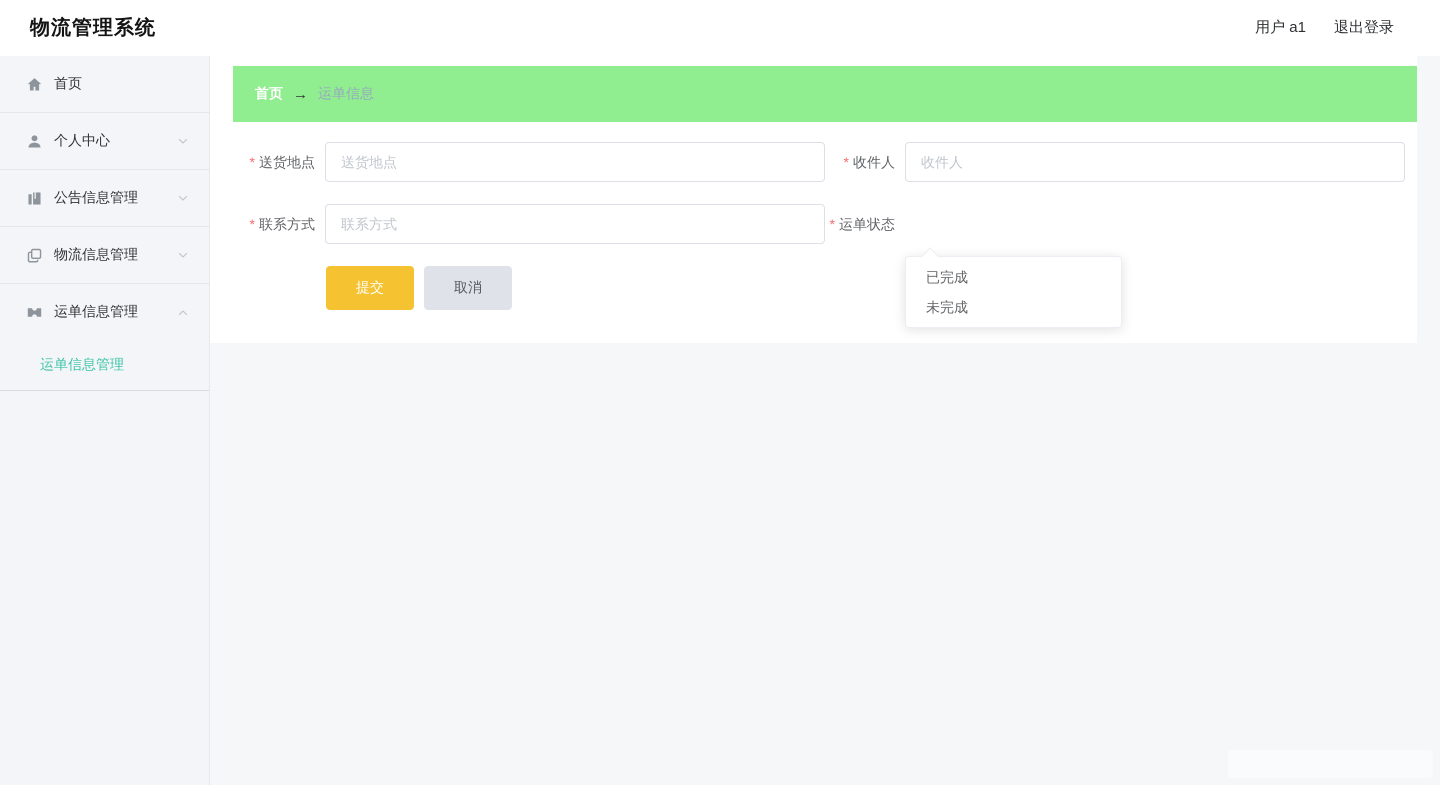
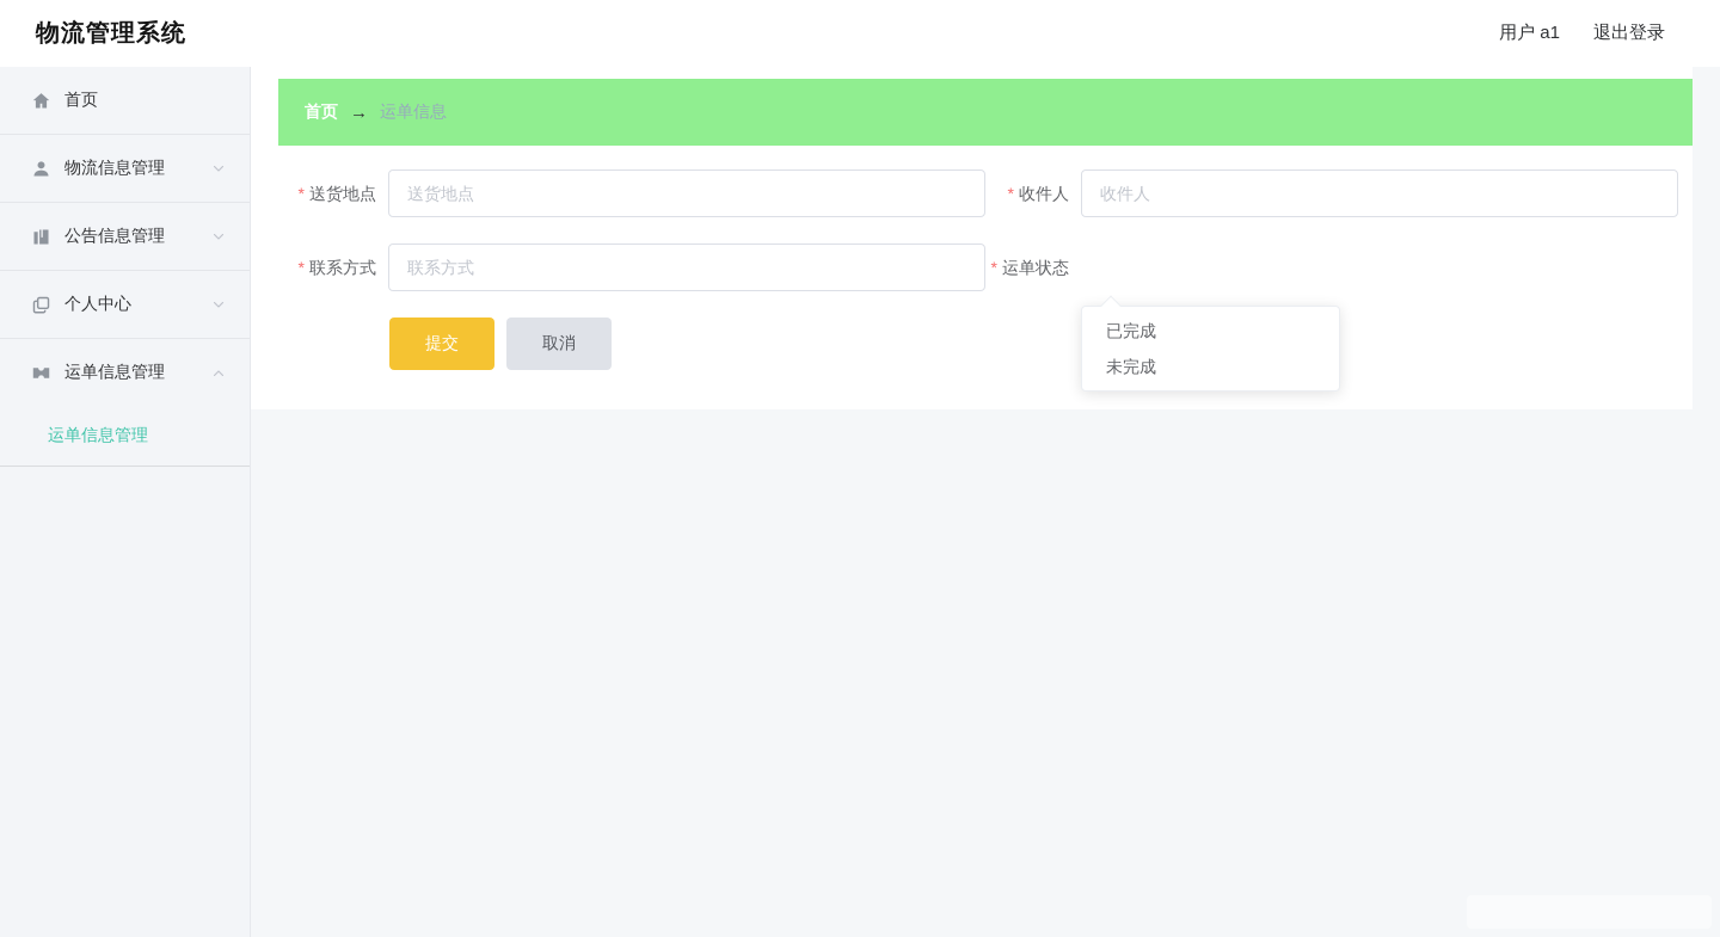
  物流管理系统
  用户 a1
  退出登录
  首页
- 个人中心
+ 物流信息管理
  公告信息管理
- 物流信息管理
+ 个人中心
  运单信息管理
  运单信息管理
  首页
  →
  运单信息
  * 送货地点
  送货地点
  * 收件人
  收件人
  * 联系方式
  联系方式
  * 运单状态
  提交
  取消
  已完成
  未完成
